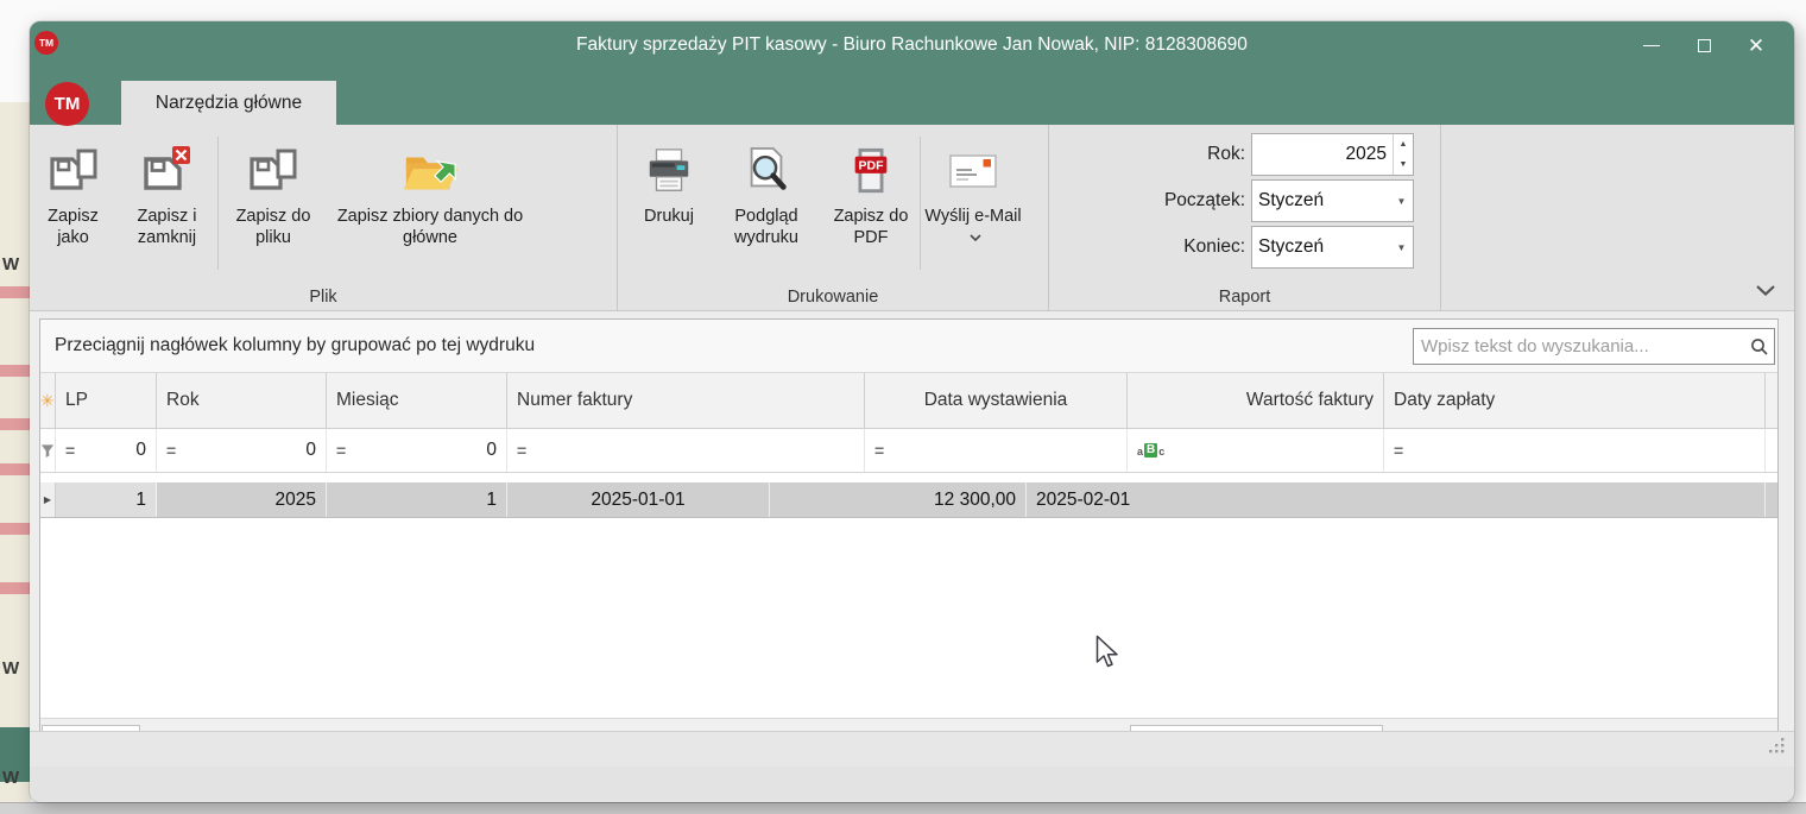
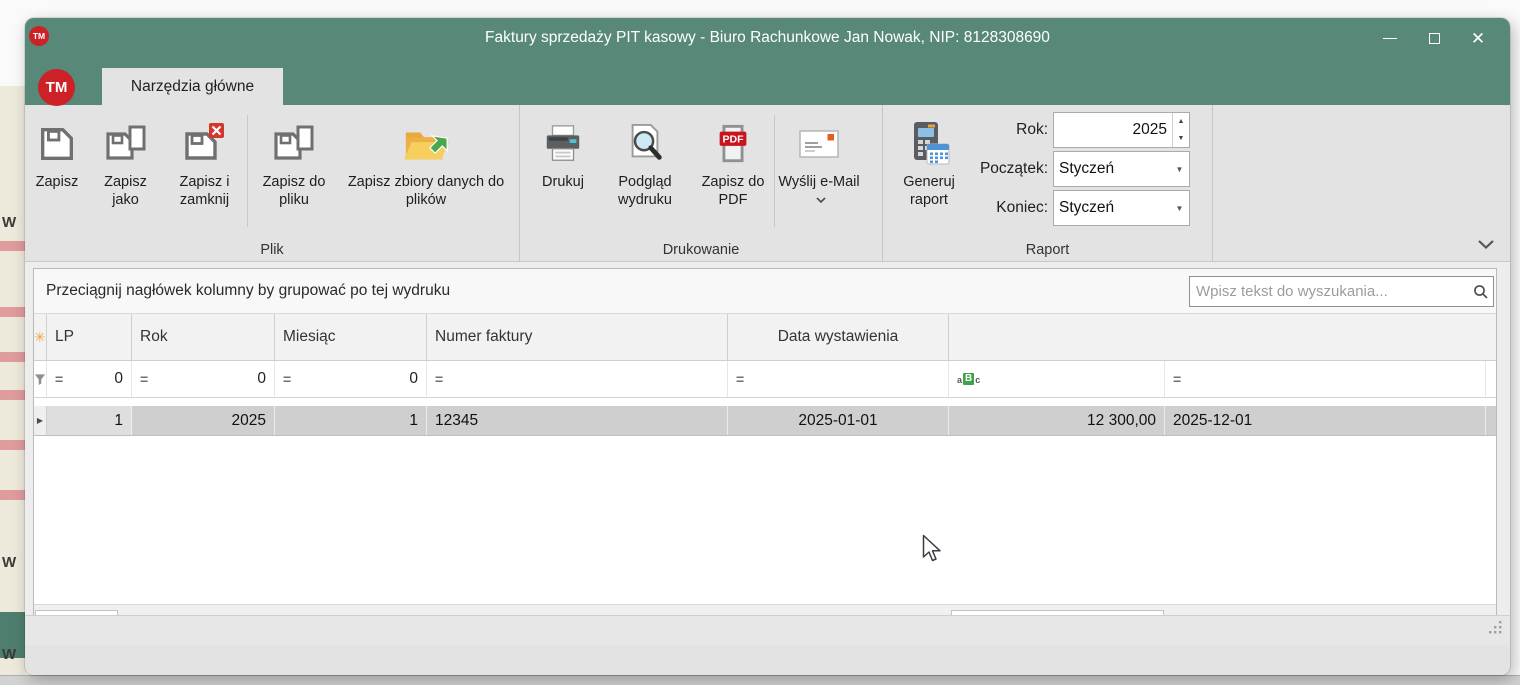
  W
  W
  W
  TM
  Faktury sprzedaży PIT kasowy - Biuro Rachunkowe Jan Nowak, NIP: 8128308690
  ✕
  TM
  Narzędzia główne
+ Zapisz
  Zapisz jako
  Zapisz i zamknij
  Zapisz do pliku
- Zapisz zbiory danych do główne
+ Zapisz zbiory danych do plików
  Plik
  Drukuj
  Podgląd wydruku
  PDF
  Zapisz do PDF
  Wyślij e-Mail
  Drukowanie
+ Generuj raport
  Rok:
  2025
  Początek:
  Styczeń
  ▼
  Koniec:
  Styczeń
  ▼
  Raport
  Przeciągnij nagłówek kolumny by grupować po tej wydruku
  Wpisz tekst do wyszukania...
  ✳
  LP
  Rok
  Miesiąc
  Numer faktury
  Data wystawienia
- Wartość faktury
- Daty zapłaty
  =
  0
  =
  0
  =
  0
  =
  =
  a
  B
  c
  =
  ▶
  1
  2025
  1
+ 12345
  2025-01-01
  12 300,00
- 2025-02-01
+ 2025-12-01
